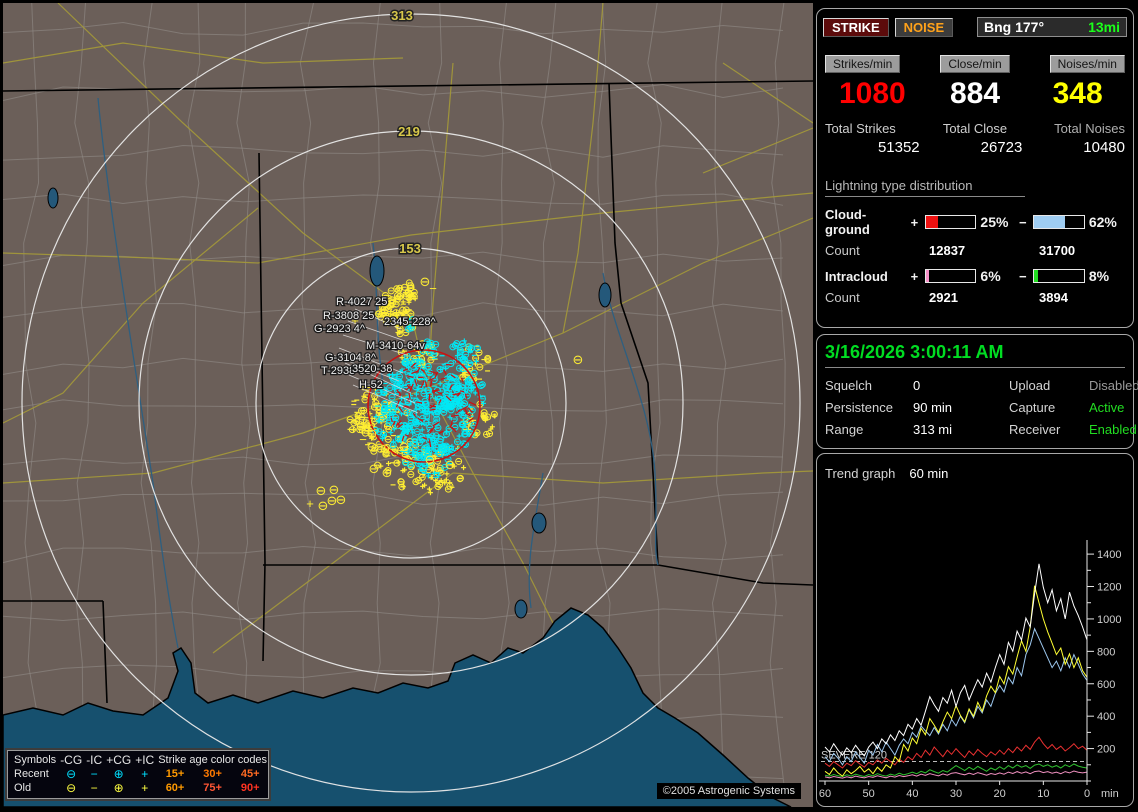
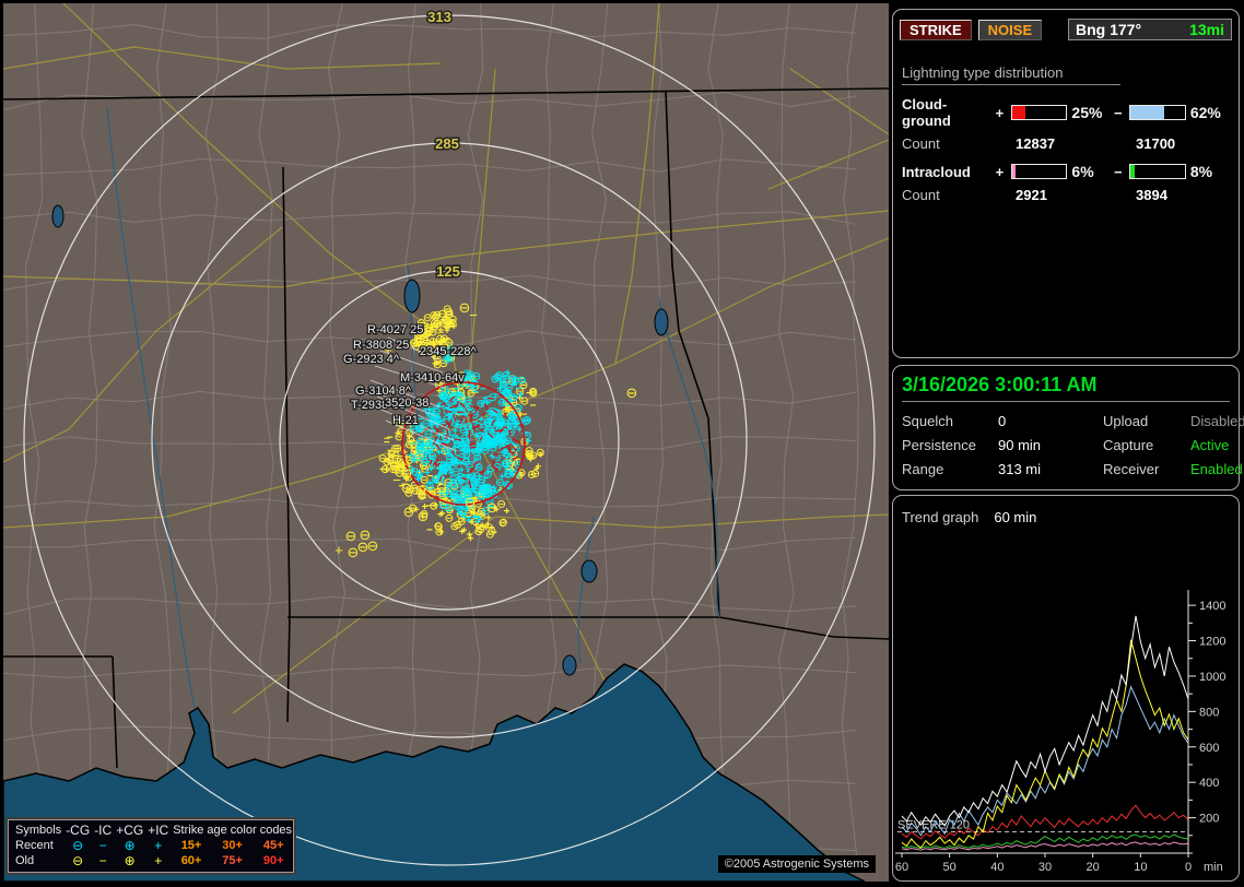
- 153
+ 125
- 219
+ 285
  313
  ⊖
  −
  ⊖
  ⊖
  ⊕
  ⊖
  ⊖
  ⊖
  ⊕
  +
  ⊖
  ⊖
  ⊖
  ⊖
  ⊖
  ⊖
  +
  +
  +
  −
  ⊖
  R-4027 25
  R-3808 25
  G-2923 4^
  2345-228^
  G-3104 8^
  M-3410-64v
  T-2938-38
  3520-38
- H-52
+ H-21
  Symbols	-CG	-IC	+CG	+IC	Strike age color codes
  Recent	⊖	−	⊕	+	15+	30+	45+
  Old	⊖	−	⊕	+	60+	75+	90+
  ©2005 Astrogenic Systems
  STRIKE
  NOISE
  Bng 177°
  13mi
- Strikes/min
- 1080
- Total Strikes
- 51352
- Close/min
- 884
- Total Close
- 26723
- Noises/min
- 348
- Total Noises
- 10480
  Lightning type distribution
  Cloud-ground
  +
  25%
  −
  62%
  Count
  12837
  31700
  Intracloud
  +
  6%
  −
  8%
  Count
  2921
  3894
  3/16/2026 3:00:11 AM
  Squelch
  0
  Upload
  Disabled
  Persistence
  90 min
  Capture
  Active
  Range
  313 mi
  Receiver
  Enabled
  Trend graph
  60 min
  SVEE 120
  200
  400
  600
  800
  1000
  1200
  1400
  60
  50
  40
  30
  20
  10
  0
  min
